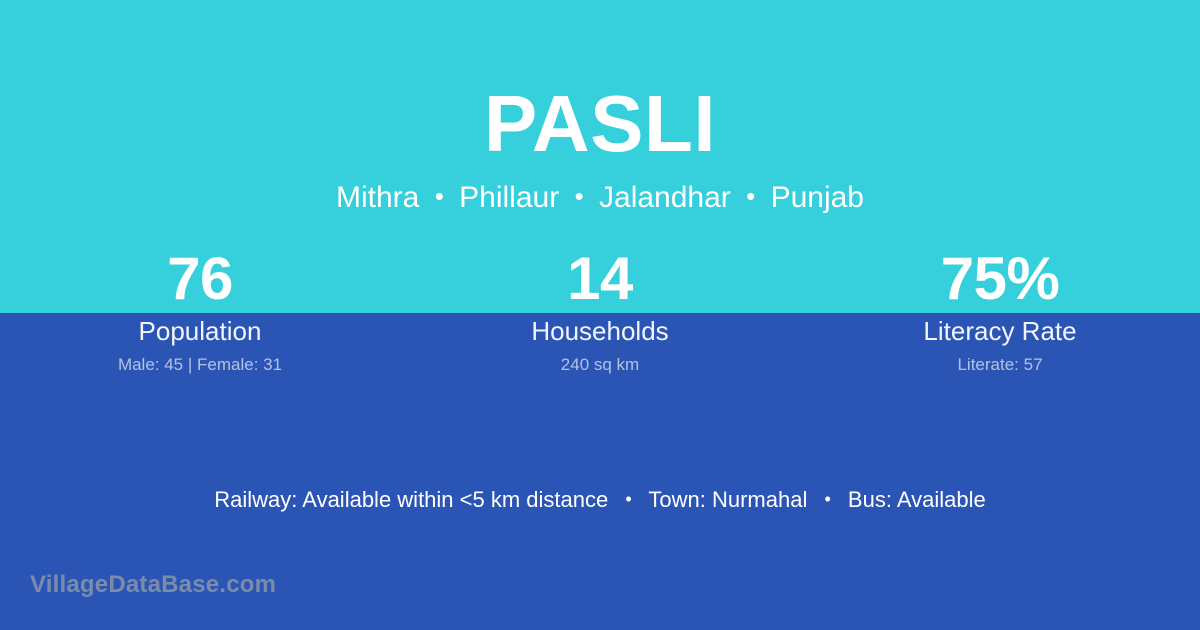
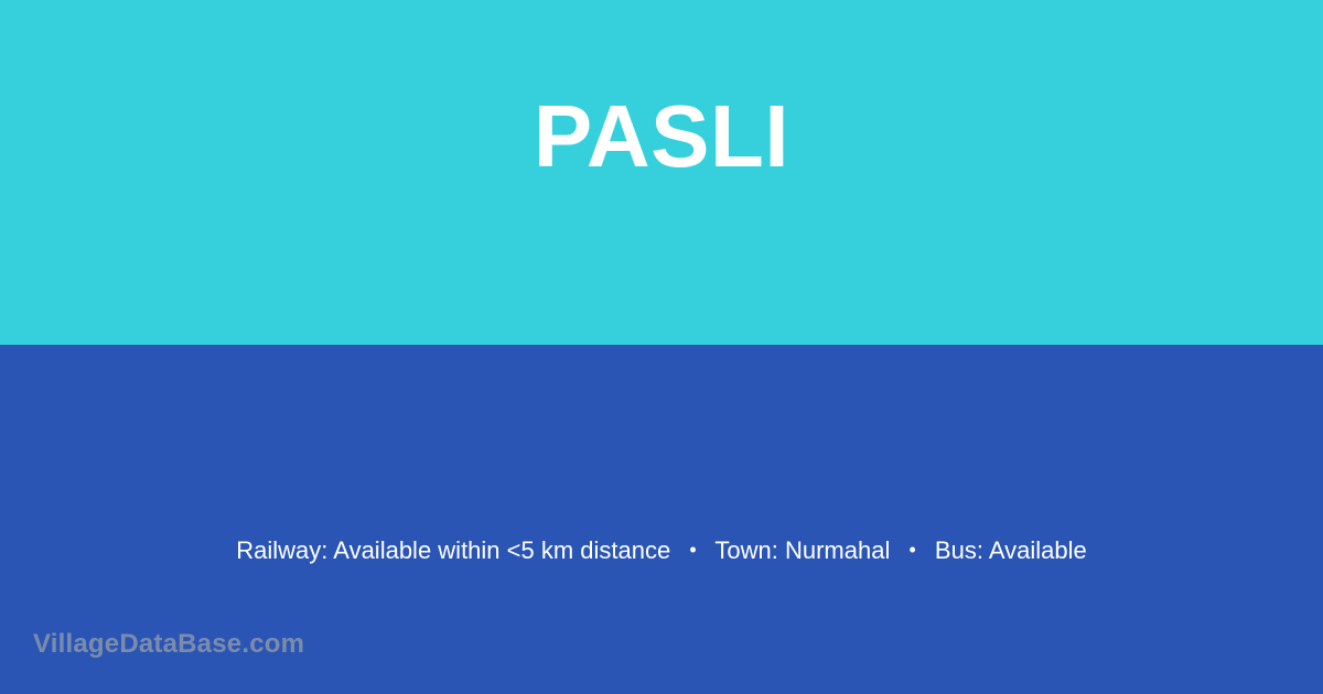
  PASLI
- Mithra • Phillaur • Jalandhar • Punjab
- 76
- Population
- Male: 45 | Female: 31
- 14
- Households
- 240 sq km
- 75%
- Literacy Rate
- Literate: 57
  Railway: Available within <5 km distance • Town: Nurmahal • Bus: Available
  VillageDataBase.com
